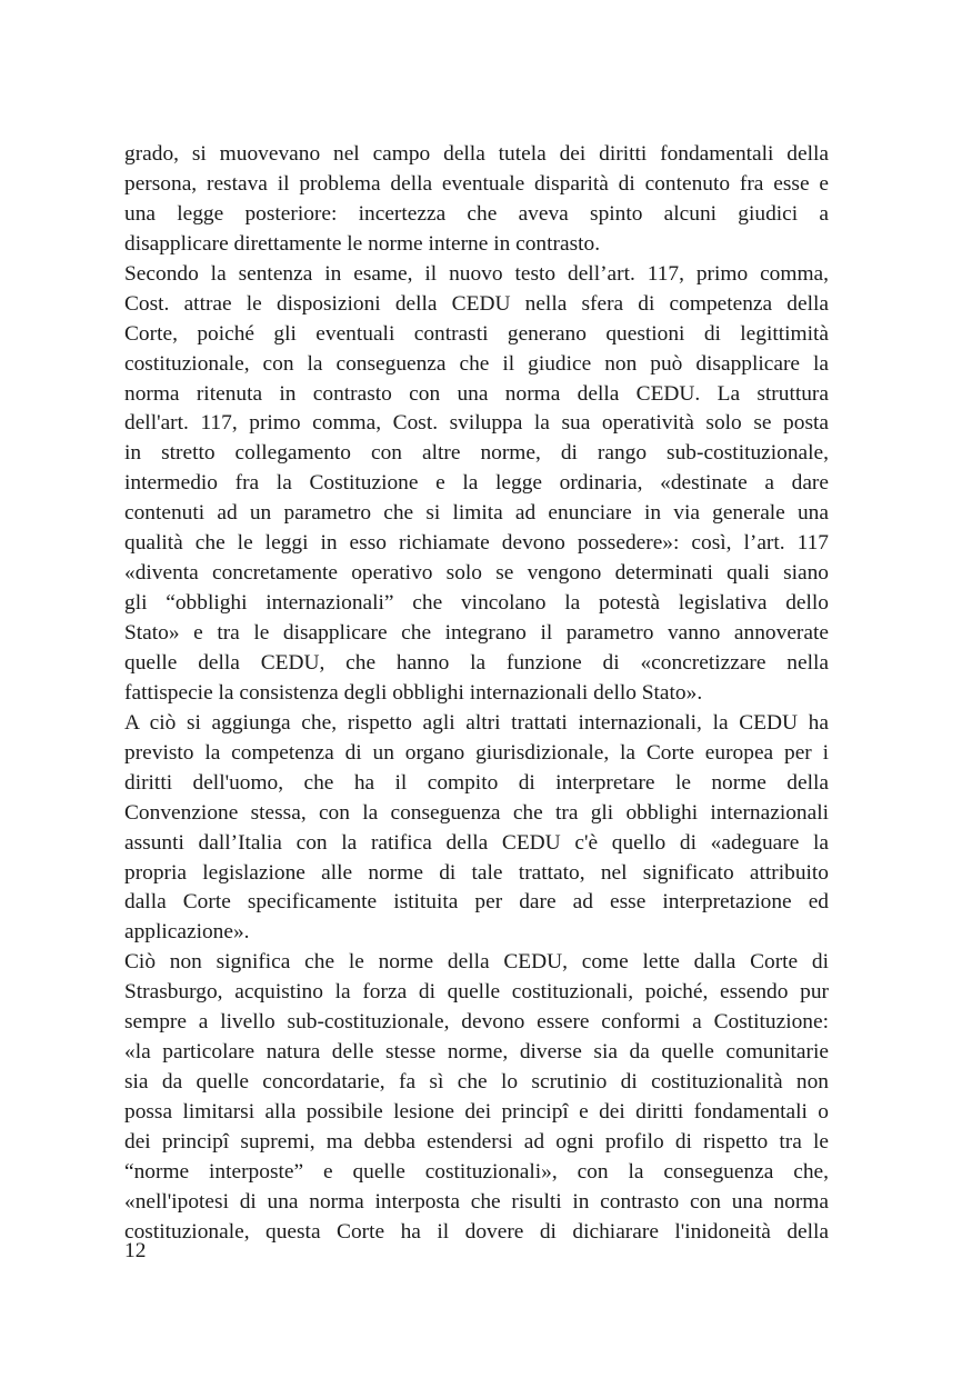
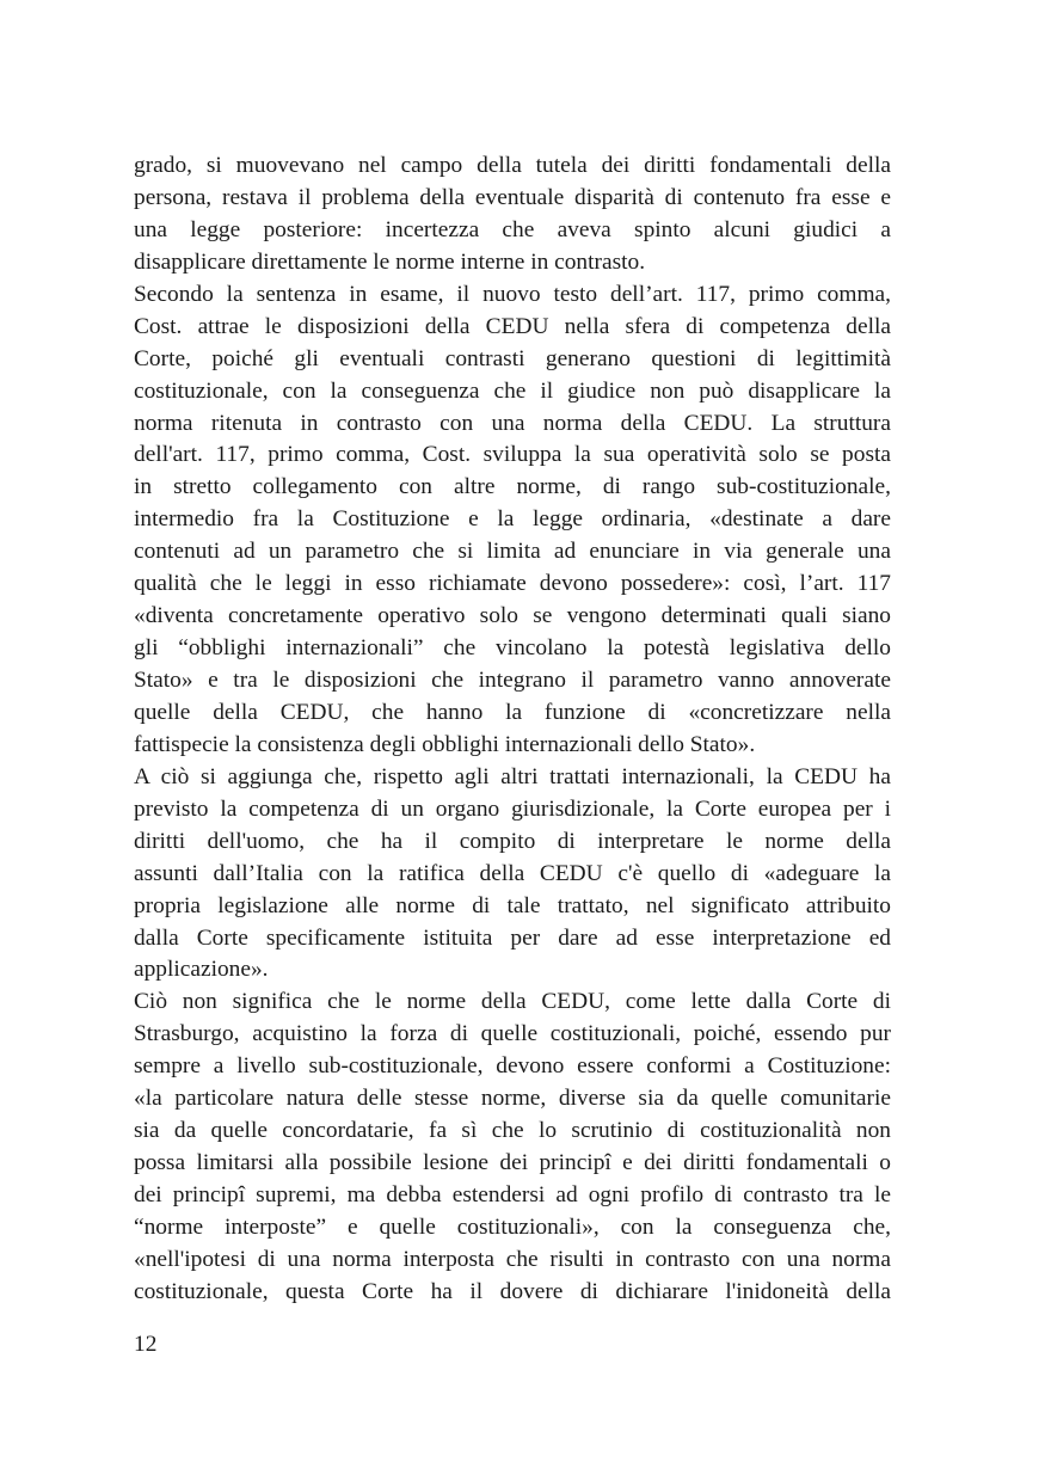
  grado, si muovevano nel campo della tutela dei diritti fondamentali della
  persona, restava il problema della eventuale disparità di contenuto fra esse e
  una legge posteriore: incertezza che aveva spinto alcuni giudici a
  disapplicare direttamente le norme interne in contrasto.
  Secondo la sentenza in esame, il nuovo testo dell’art. 117, primo comma,
  Cost. attrae le disposizioni della CEDU nella sfera di competenza della
  Corte, poiché gli eventuali contrasti generano questioni di legittimità
  costituzionale, con la conseguenza che il giudice non può disapplicare la
  norma ritenuta in contrasto con una norma della CEDU. La struttura
  dell'art. 117, primo comma, Cost. sviluppa la sua operatività solo se posta
  in stretto collegamento con altre norme, di rango sub-costituzionale,
  intermedio fra la Costituzione e la legge ordinaria, «destinate a dare
  contenuti ad un parametro che si limita ad enunciare in via generale una
  qualità che le leggi in esso richiamate devono possedere»: così, l’art. 117
  «diventa concretamente operativo solo se vengono determinati quali siano
  gli “obblighi internazionali” che vincolano la potestà legislativa dello
- Stato» e tra le disapplicare che integrano il parametro vanno annoverate
+ Stato» e tra le disposizioni che integrano il parametro vanno annoverate
  quelle della CEDU, che hanno la funzione di «concretizzare nella
  fattispecie la consistenza degli obblighi internazionali dello Stato».
  A ciò si aggiunga che, rispetto agli altri trattati internazionali, la CEDU ha
  previsto la competenza di un organo giurisdizionale, la Corte europea per i
  diritti dell'uomo, che ha il compito di interpretare le norme della
- Convenzione stessa, con la conseguenza che tra gli obblighi internazionali
  assunti dall’Italia con la ratifica della CEDU c'è quello di «adeguare la
  propria legislazione alle norme di tale trattato, nel significato attribuito
  dalla Corte specificamente istituita per dare ad esse interpretazione ed
  applicazione».
  Ciò non significa che le norme della CEDU, come lette dalla Corte di
  Strasburgo, acquistino la forza di quelle costituzionali, poiché, essendo pur
  sempre a livello sub-costituzionale, devono essere conformi a Costituzione:
  «la particolare natura delle stesse norme, diverse sia da quelle comunitarie
  sia da quelle concordatarie, fa sì che lo scrutinio di costituzionalità non
  possa limitarsi alla possibile lesione dei principî e dei diritti fondamentali o
- dei principî supremi, ma debba estendersi ad ogni profilo di rispetto tra le
+ dei principî supremi, ma debba estendersi ad ogni profilo di contrasto tra le
  “norme interposte” e quelle costituzionali», con la conseguenza che,
  «nell'ipotesi di una norma interposta che risulti in contrasto con una norma
  costituzionale, questa Corte ha il dovere di dichiarare l'inidoneità della
  12
